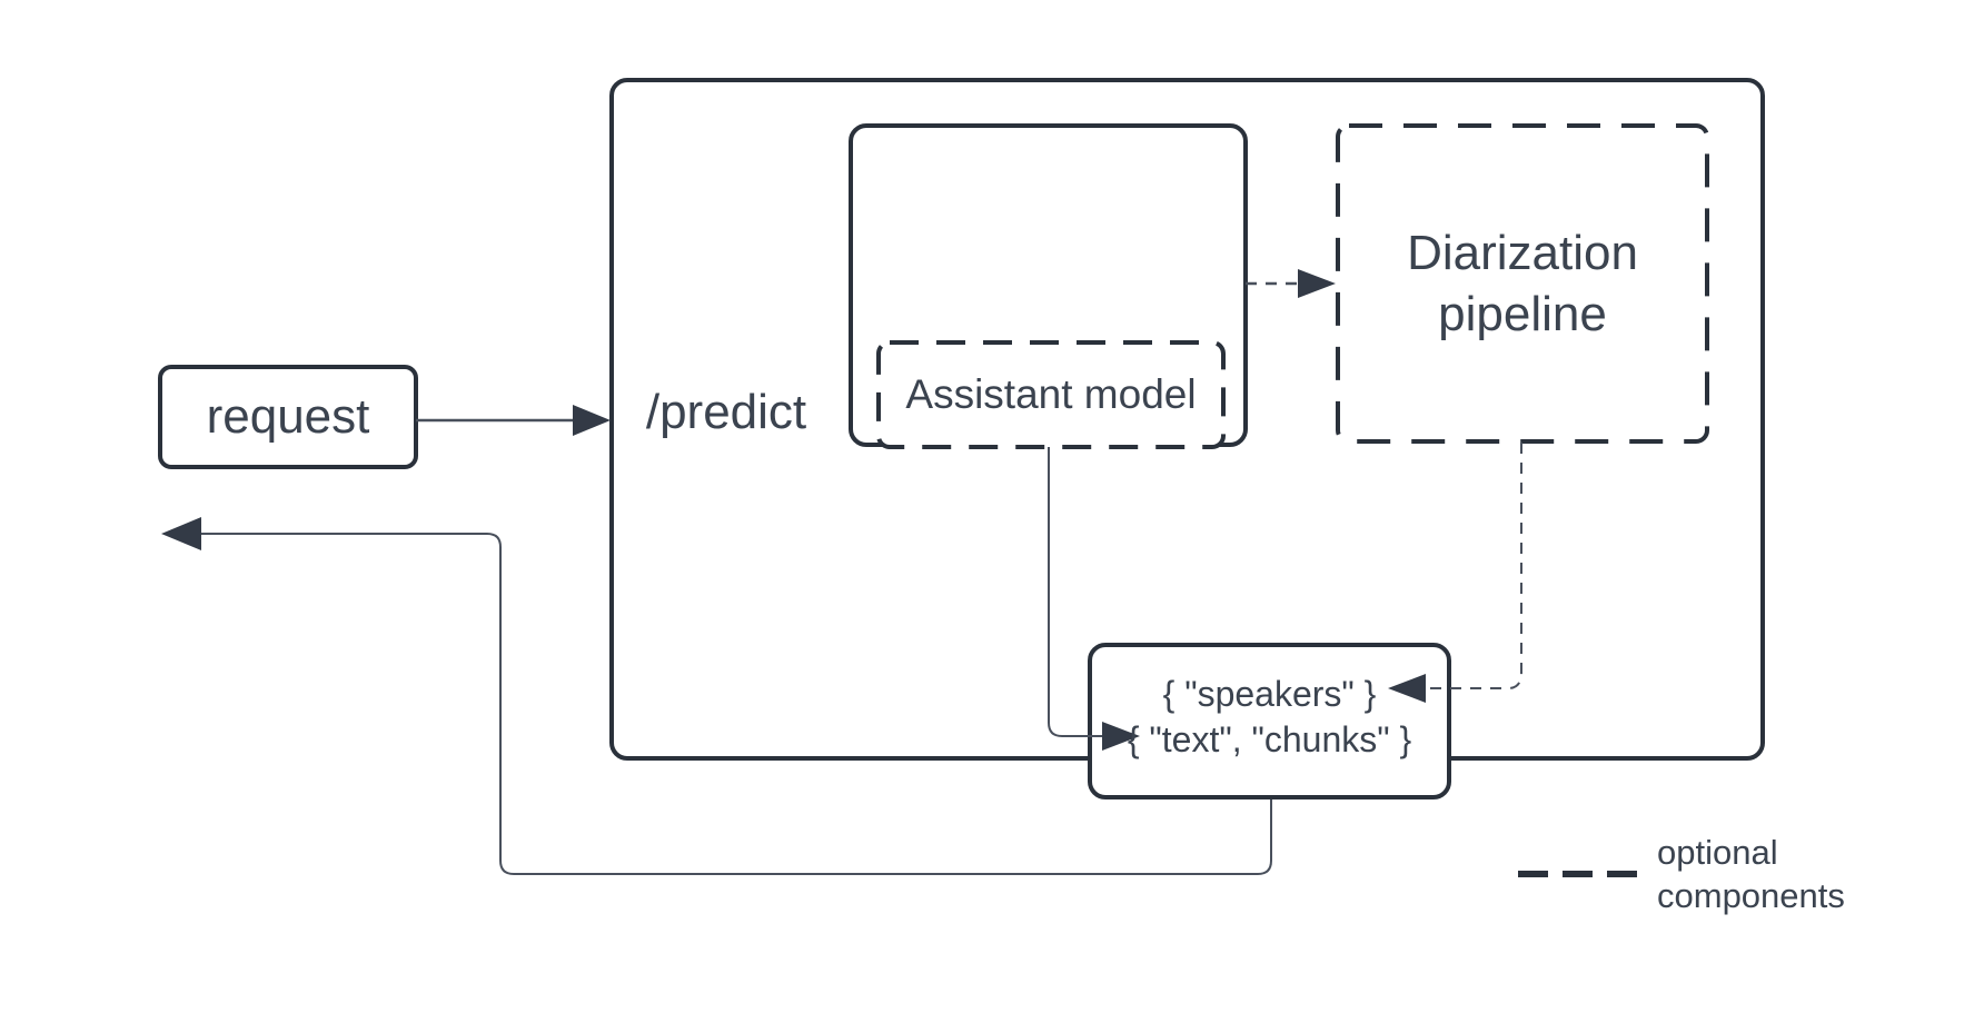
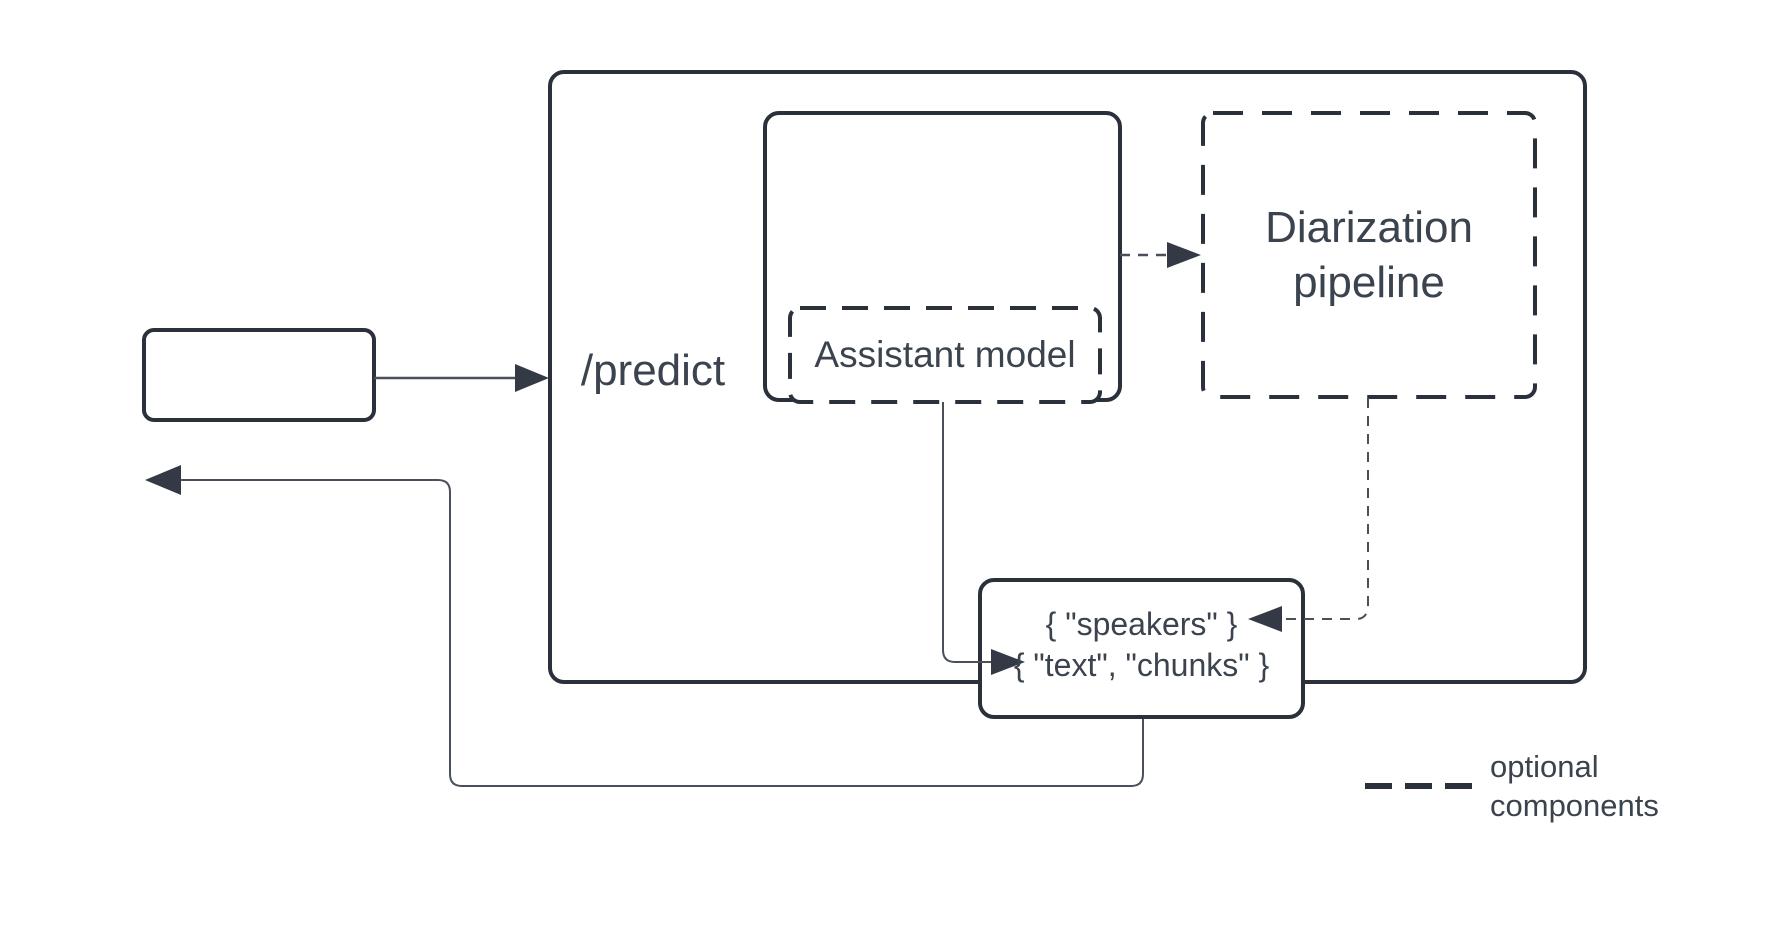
- request
  /predict
  Assistant model
  Diarization pipeline
  { "speakers" }
  { "text", "chunks" }
  optional components
